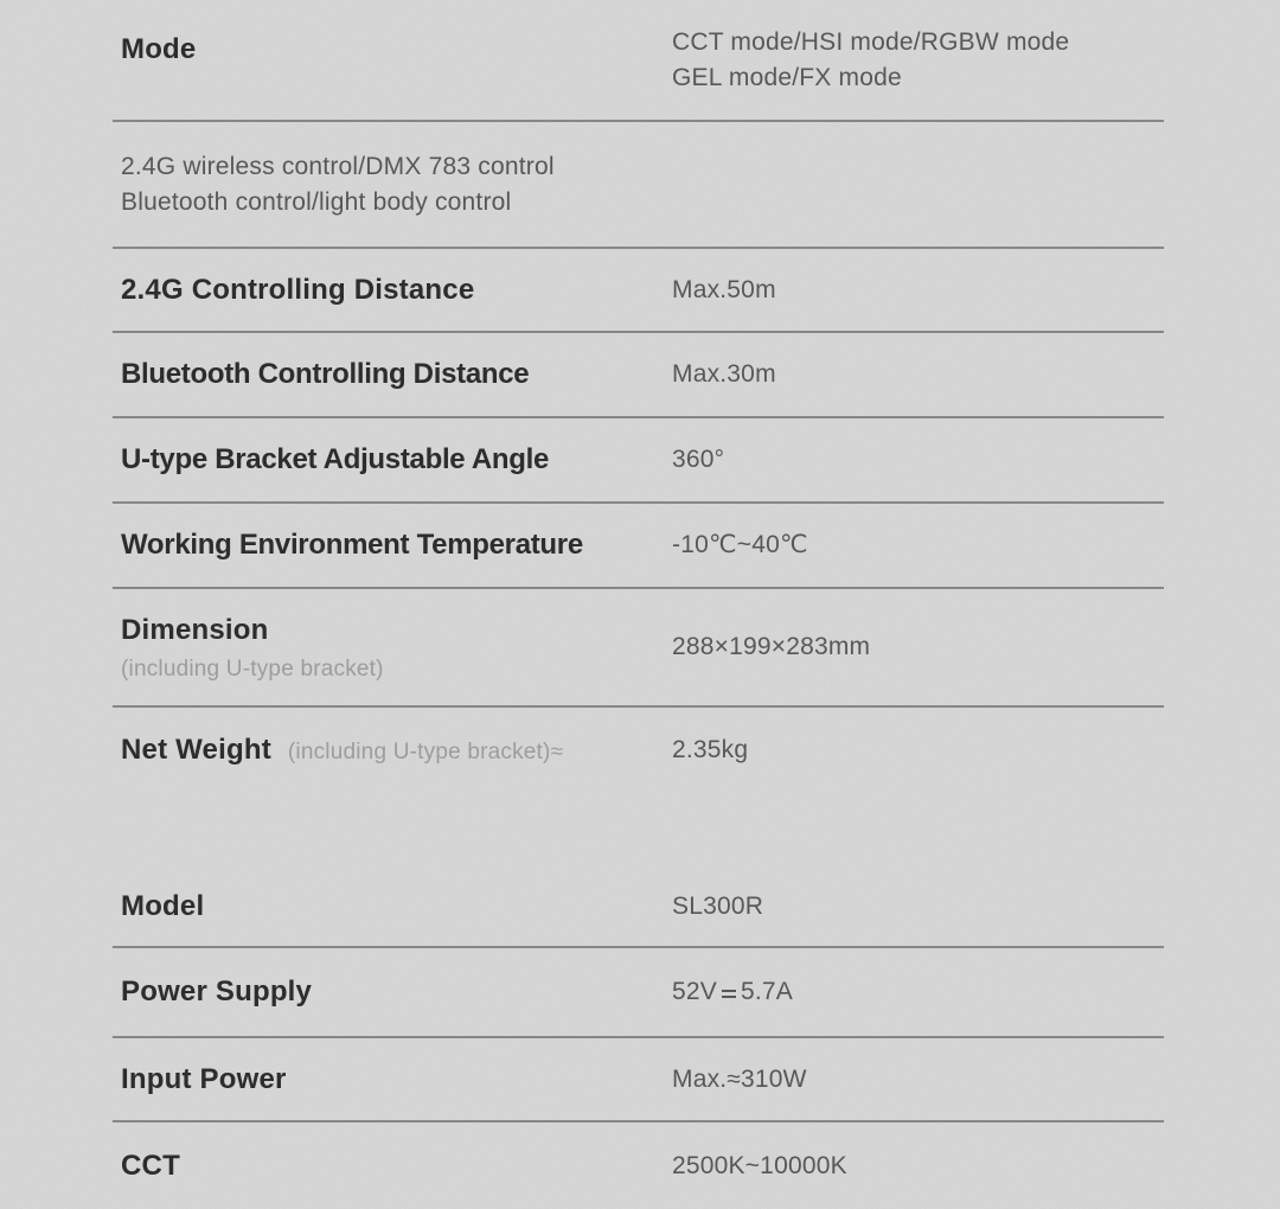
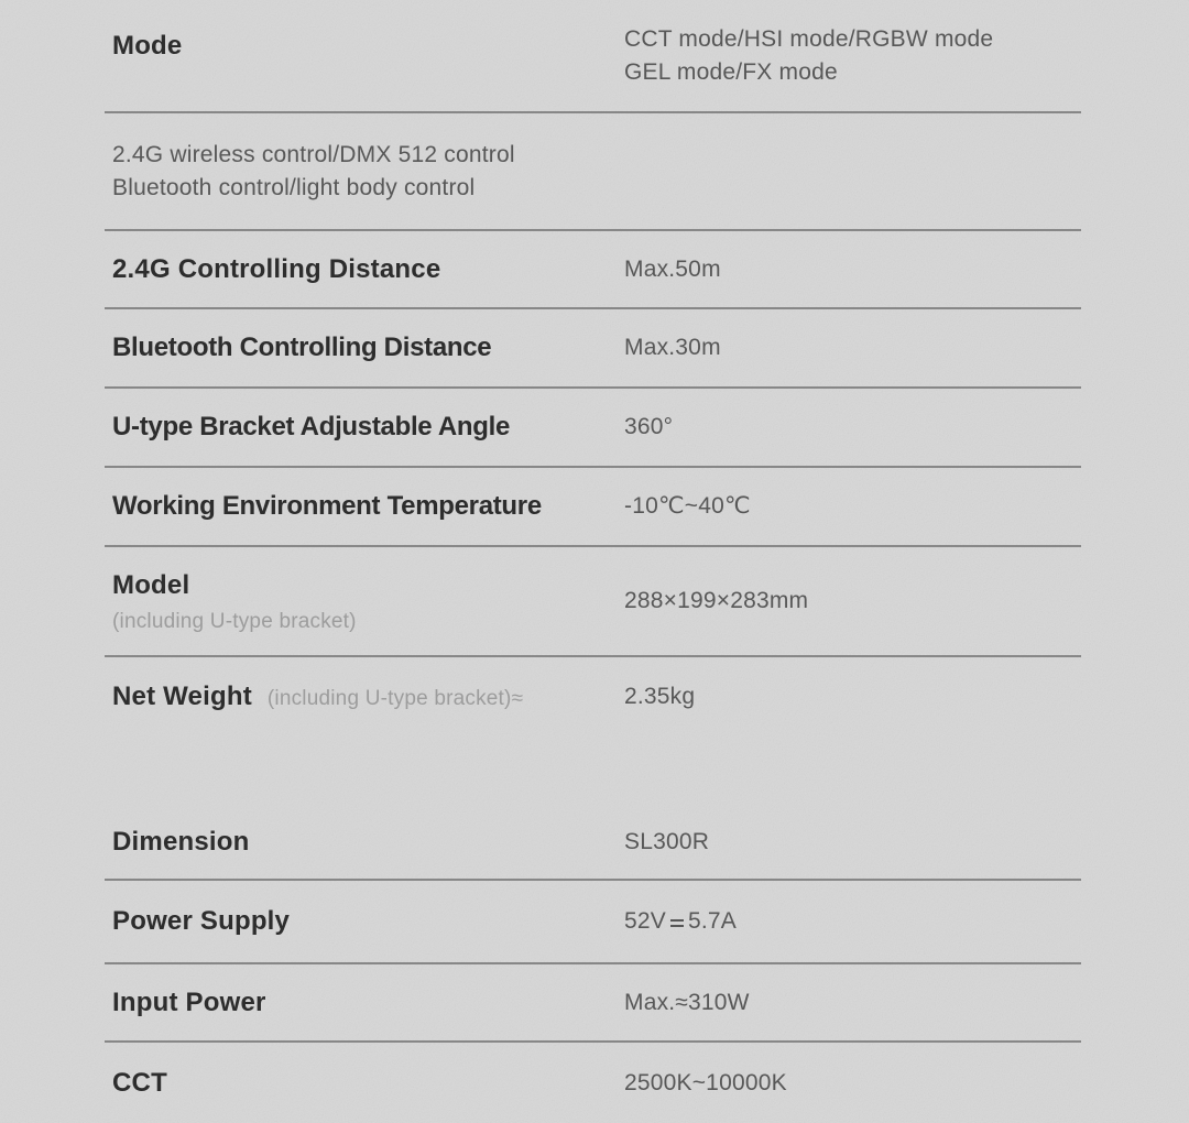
  Mode
  CCT mode/HSI mode/RGBW mode
  GEL mode/FX mode
- 2.4G wireless control/DMX 783 control
+ 2.4G wireless control/DMX 512 control
  Bluetooth control/light body control
  2.4G Controlling Distance
  Max.50m
  Bluetooth Controlling Distance
  Max.30m
  U-type Bracket Adjustable Angle
  360°
  Working Environment Temperature
  -10℃~40℃
- Dimension
+ Model
  (including U-type bracket)
  288×199×283mm
  Net Weight
  (including U-type bracket)≈
  2.35kg
- Model
+ Dimension
  SL300R
  Power Supply
  52V 5.7A
  Input Power
  Max.≈310W
  CCT
  2500K~10000K
